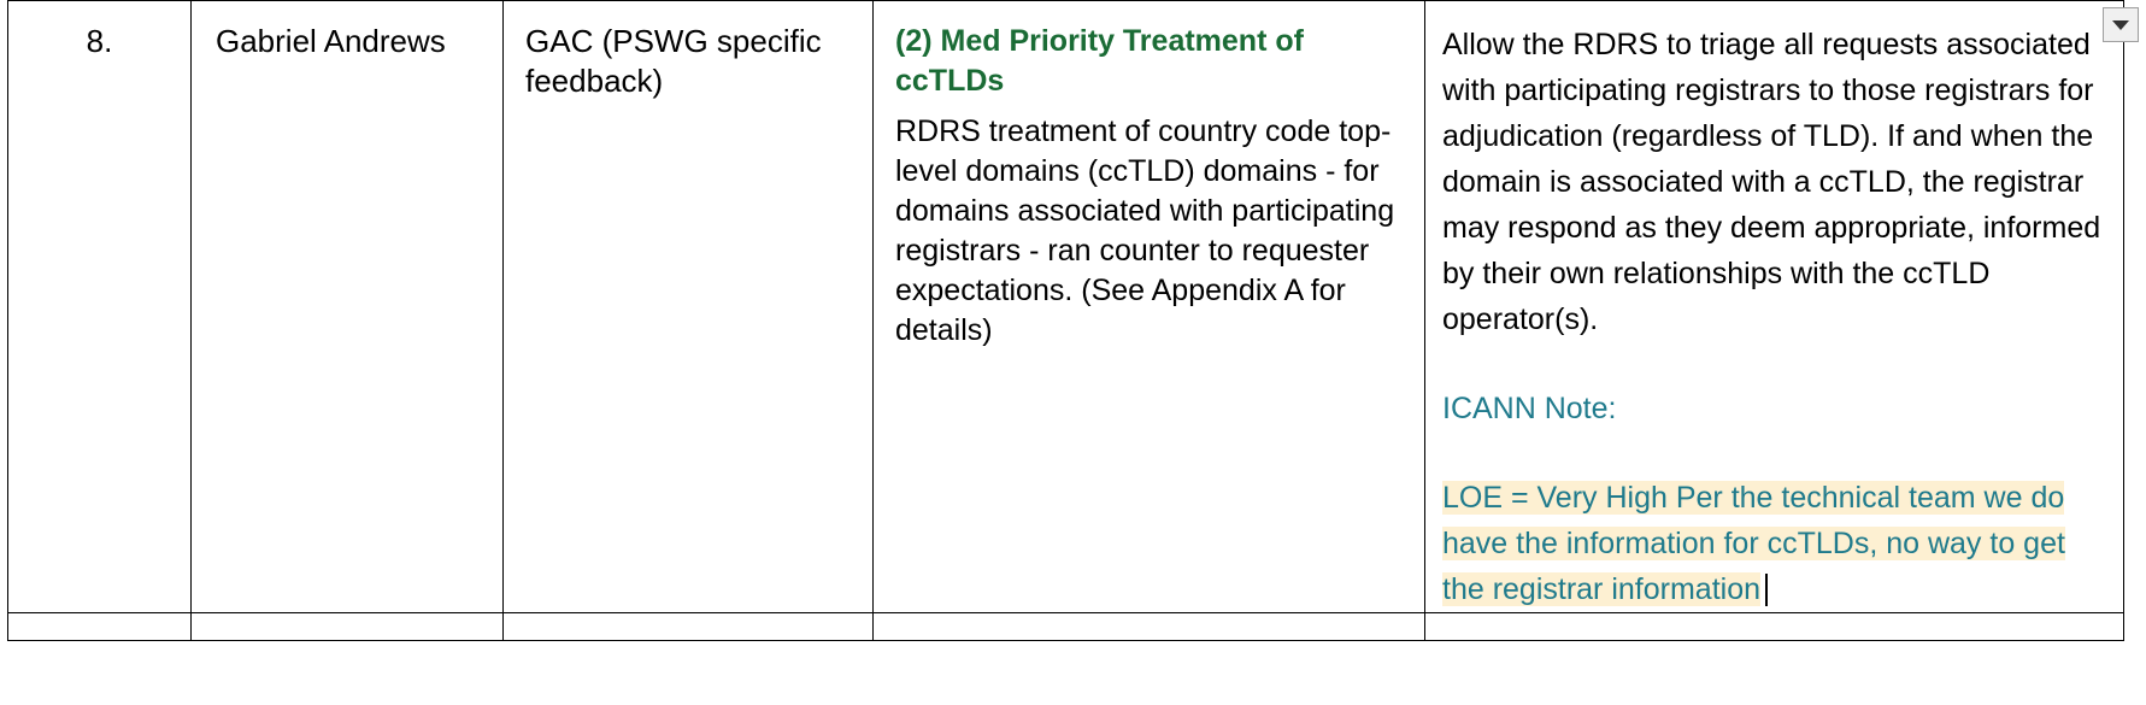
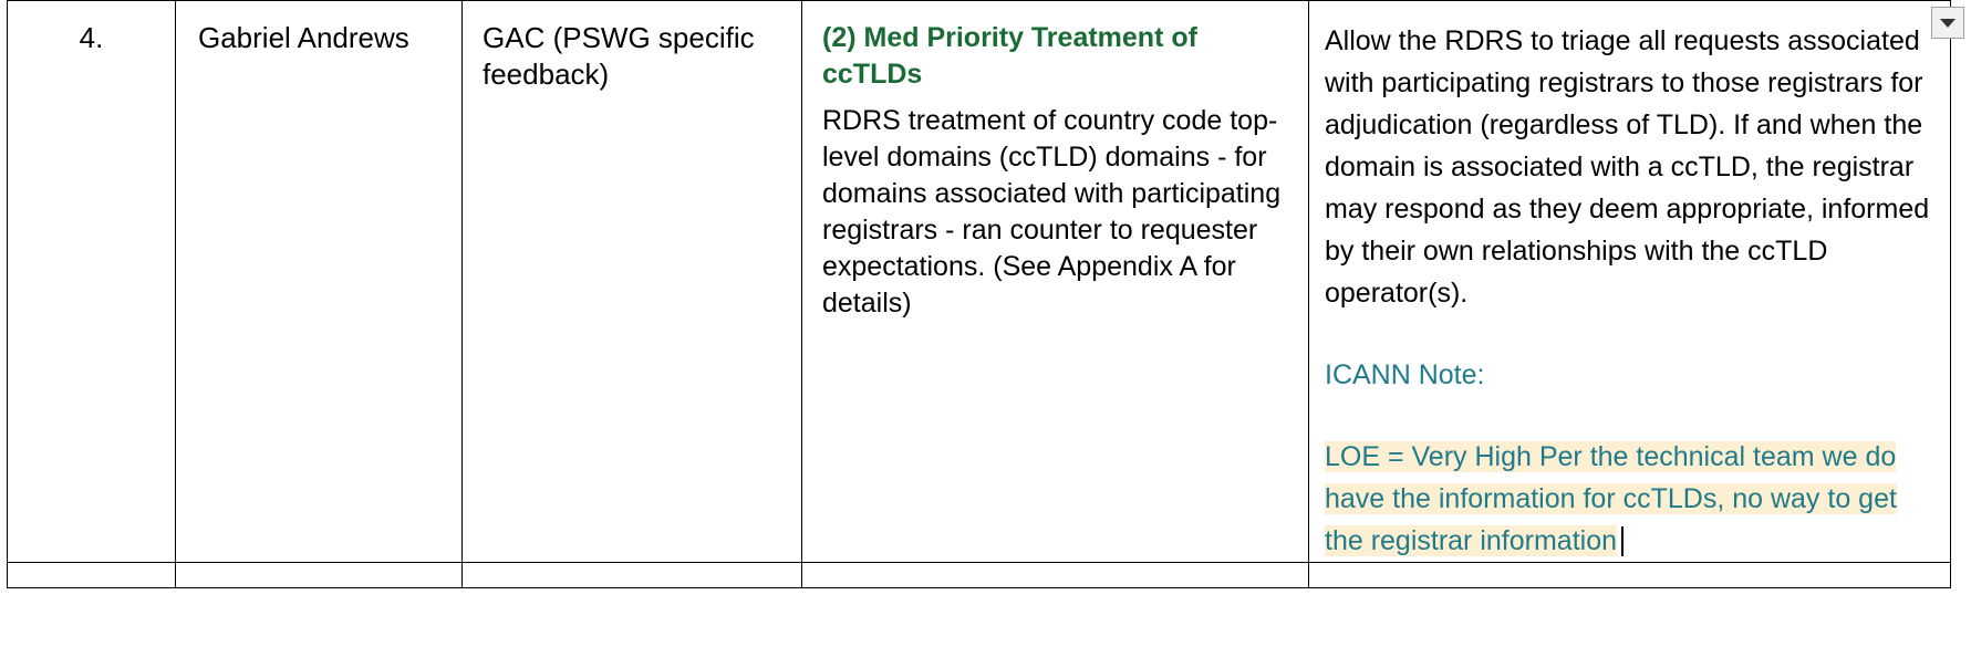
- 8.	Gabriel Andrews	GAC (PSWG specific feedback)	(2) Med Priority Treatment of ccTLDs RDRS treatment of country code top-level domains (ccTLD) domains - for domains associated with participating registrars - ran counter to requester expectations. (See Appendix A for details)	Allow the RDRS to triage all requests associated with participating registrars to those registrars for adjudication (regardless of TLD). If and when the domain is associated with a ccTLD, the registrar may respond as they deem appropriate, informed by their own relationships with the ccTLD operator(s). ICANN Note: LOE = Very High Per the technical team we do have the information for ccTLDs, no way to get the registrar information
+ 4.	Gabriel Andrews	GAC (PSWG specific feedback)	(2) Med Priority Treatment of ccTLDs RDRS treatment of country code top-level domains (ccTLD) domains - for domains associated with participating registrars - ran counter to requester expectations. (See Appendix A for details)	Allow the RDRS to triage all requests associated with participating registrars to those registrars for adjudication (regardless of TLD). If and when the domain is associated with a ccTLD, the registrar may respond as they deem appropriate, informed by their own relationships with the ccTLD operator(s). ICANN Note: LOE = Very High Per the technical team we do have the information for ccTLDs, no way to get the registrar information
